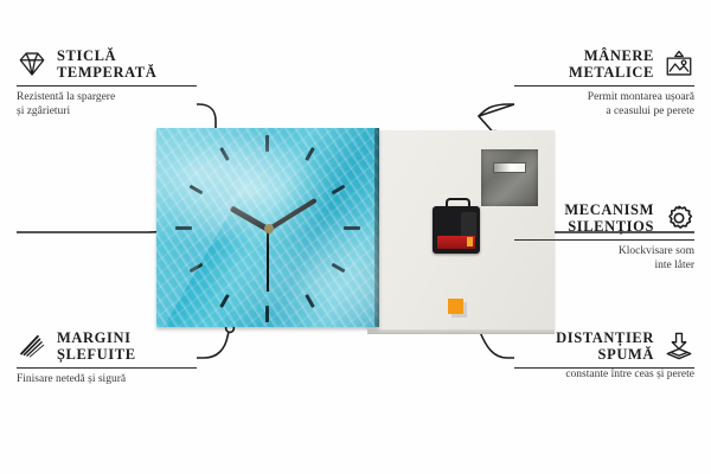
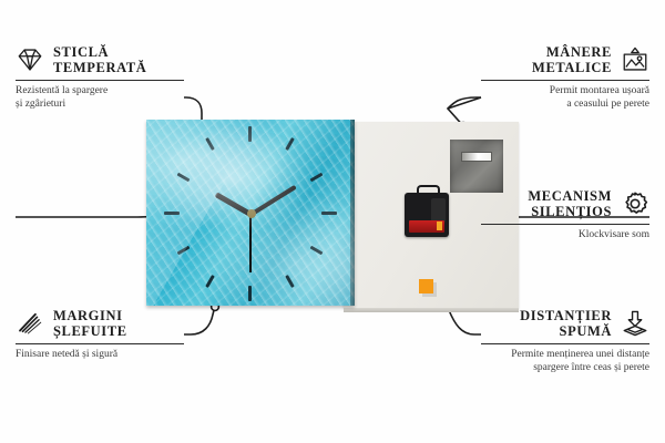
  STICLĂ
  TEMPERATĂ
  Rezistentă la spargere
  și zgârieturi
  MARGINI
  ȘLEFUITE
  Finisare netedă și sigură
  MÂNERE
  METALICE
  Permit montarea ușoară
  a ceasului pe perete
  MECANISM
  SILENȚIOS
  Klockvisare som
- inte låter
  DISTANȚIER
  SPUMĂ
+ Permite menținerea unei distanțe
- constante între ceas și perete
+ spargere între ceas și perete
